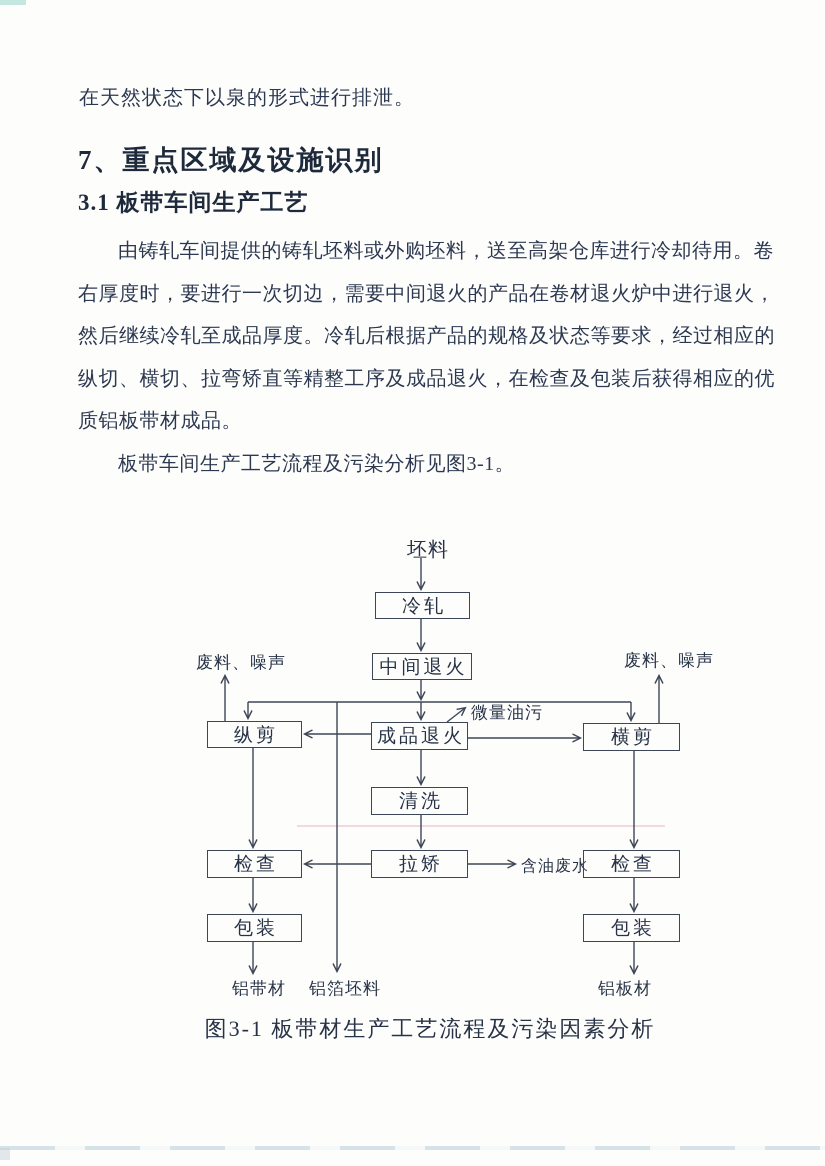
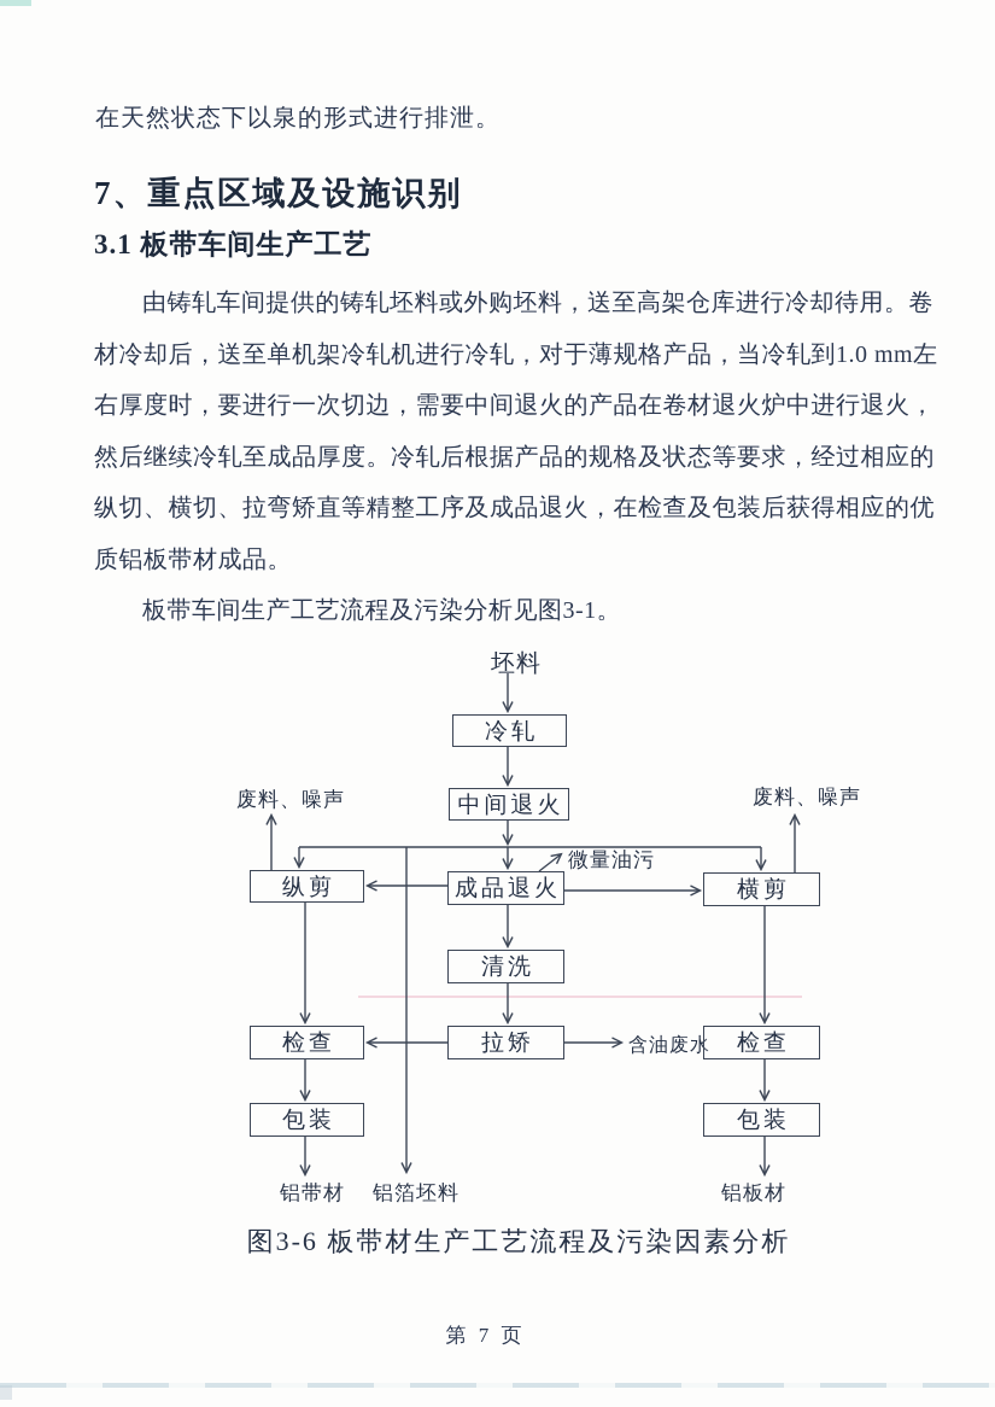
  在天然状态下以泉的形式进行排泄。
  7、重点区域及设施识别
  3.1 板带车间生产工艺
  由铸轧车间提供的铸轧坯料或外购坯料，送至高架仓库进行冷却待用。卷
+ 材冷却后，送至单机架冷轧机进行冷轧，对于薄规格产品，当冷轧到1.0 mm左
  右厚度时，要进行一次切边，需要中间退火的产品在卷材退火炉中进行退火，
  然后继续冷轧至成品厚度。冷轧后根据产品的规格及状态等要求，经过相应的
  纵切、横切、拉弯矫直等精整工序及成品退火，在检查及包装后获得相应的优
  质铝板带材成品。
  板带车间生产工艺流程及污染分析见图3-1。
  坯料
  废料、噪声
  废料、噪声
  微量油污
  含油废水
  铝带材
  铝箔坯料
  铝板材
  冷轧
  中间退火
  成品退火
  纵剪
  横剪
  清洗
  拉矫
  检查
  检查
  包装
  包装
- 图3-1 板带材生产工艺流程及污染因素分析
+ 图3-6 板带材生产工艺流程及污染因素分析
+ 第 7 页
